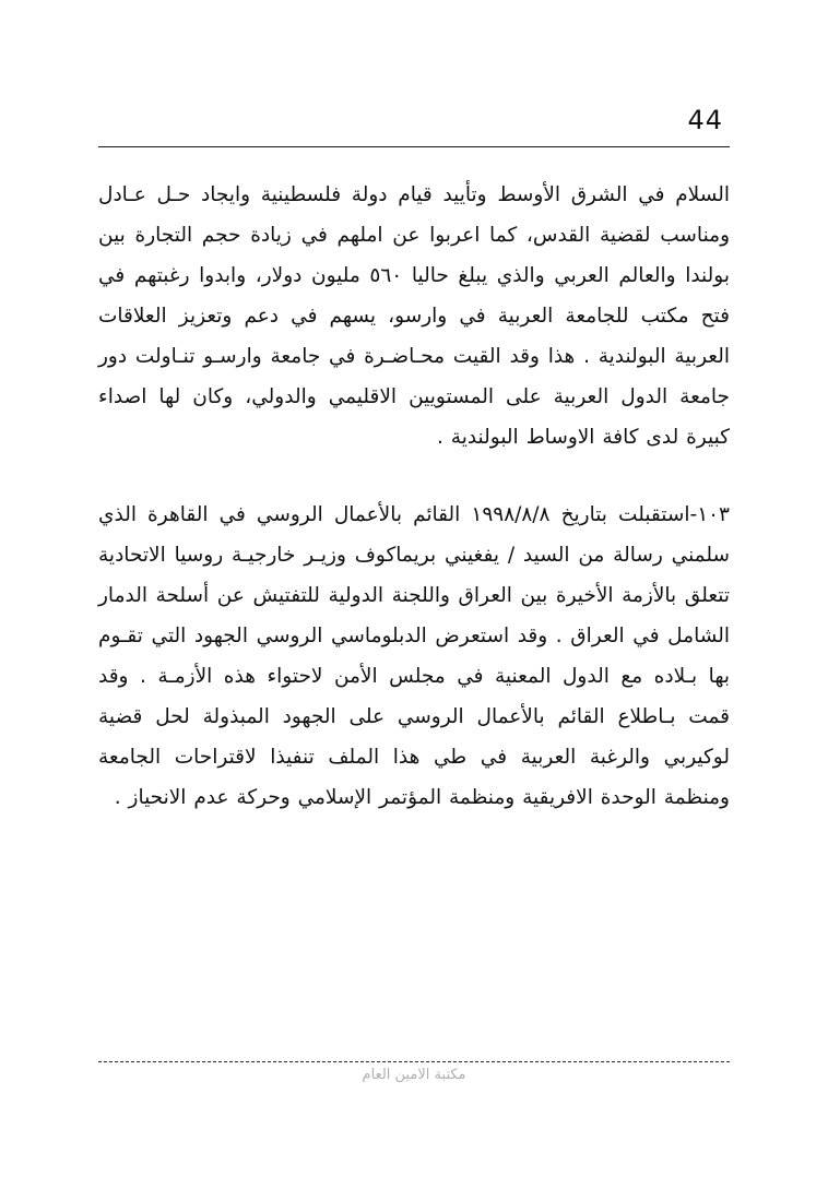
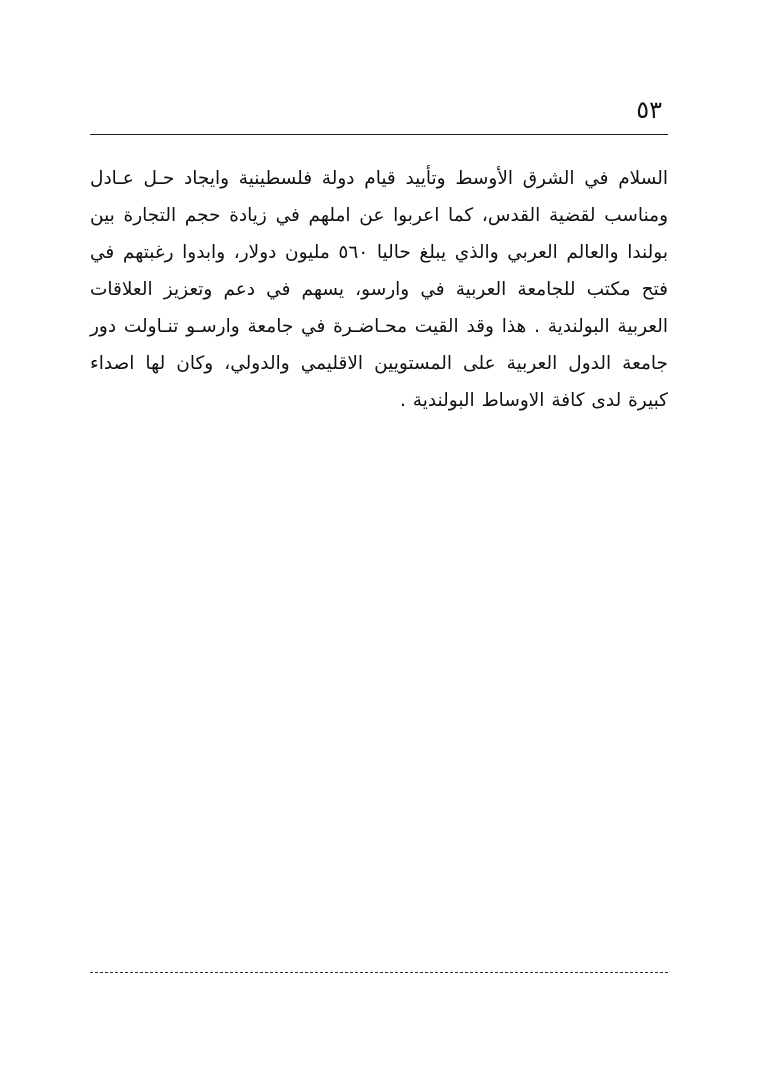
- 44
+ ٥٣
  السلام في الشرق الأوسط وتأييد قيام دولة فلسطينية وايجاد حـل عـادل ومناسب لقضية القدس، كما اعربوا عن املهم في زيادة حجم التجارة بين بولندا والعالم العربي والذي يبلغ حاليا ٥٦٠ مليون دولار، وابدوا رغبتهم في فتح مكتب للجامعة العربية في وارسو، يسهم في دعم وتعزيز العلاقات العربية البولندية . هذا وقد القيت محـاضـرة في جامعة وارسـو تنـاولت دور جامعة الدول العربية على المستويين الاقليمي والدولي، وكان لها اصداء كبيرة لدى كافة الاوساط البولندية .
- ١٠٣-استقبلت بتاريخ ١٩٩٨/٨/٨ القائم بالأعمال الروسي في القاهرة الذي سلمني رسالة من السيد / يفغيني بريماكوف وزيـر خارجيـة روسيا الاتحادية تتعلق بالأزمة الأخيرة بين العراق واللجنة الدولية للتفتيش عن أسلحة الدمار الشامل في العراق . وقد استعرض الدبلوماسي الروسي الجهود التي تقـوم بها بـلاده مع الدول المعنية في مجلس الأمن لاحتواء هذه الأزمـة . وقد قمت بـاطلاع القائم بالأعمال الروسي على الجهود المبذولة لحل قضية لوكيربي والرغبة العربية في طي هذا الملف تنفيذا لاقتراحات الجامعة ومنظمة الوحدة الافريقية ومنظمة المؤتمر الإسلامي وحركة عدم الانحياز .
- مكتبة الامين العام
